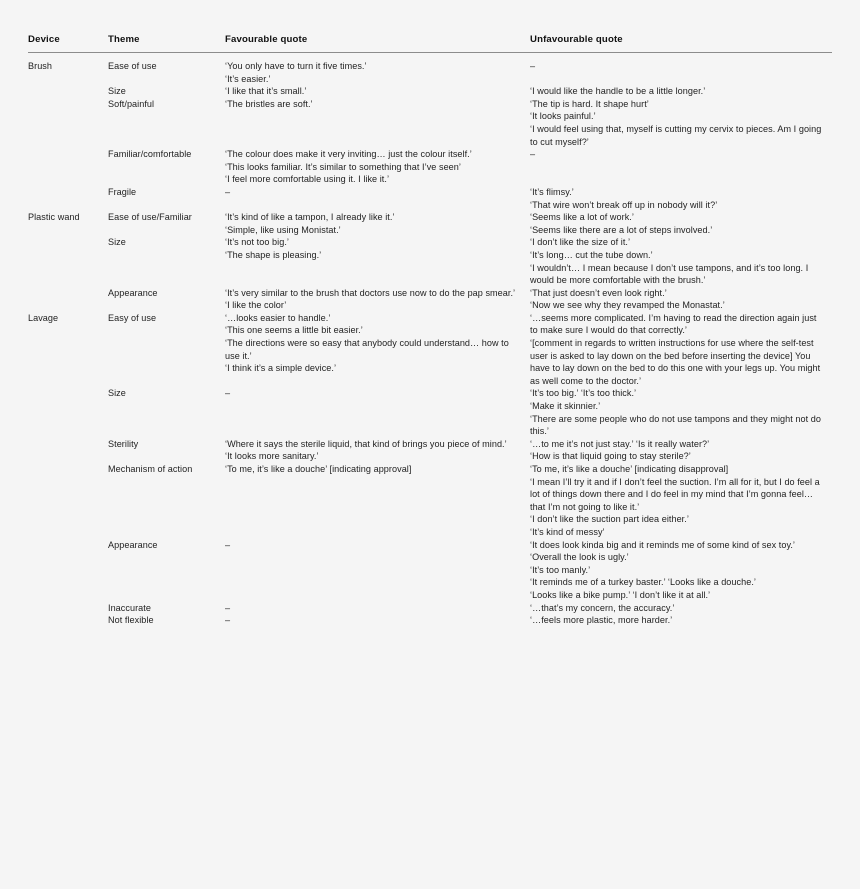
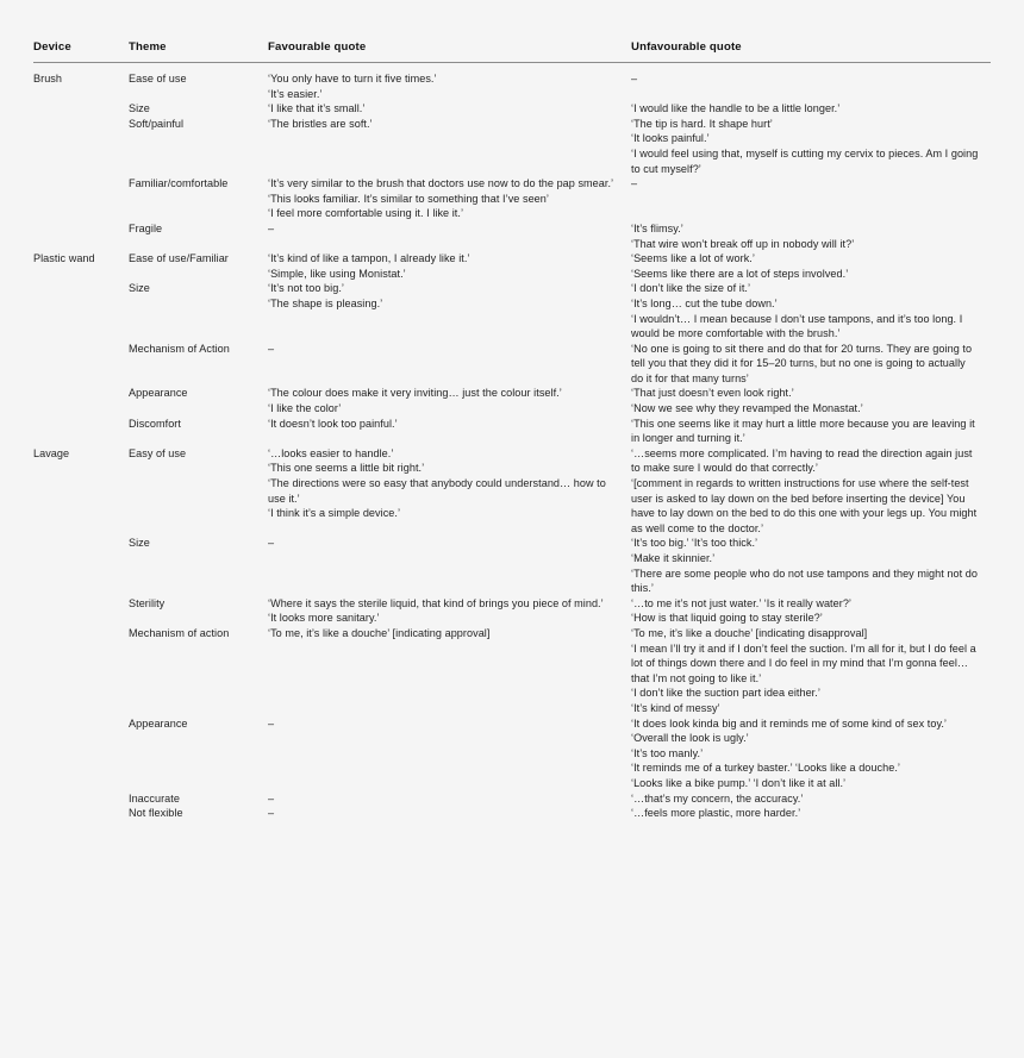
  Device	Theme	Favourable quote	Unfavourable quote
  Brush	Ease of use	‘You only have to turn it five times.’‘It’s easier.’	–
  	Size	‘I like that it’s small.’	‘I would like the handle to be a little longer.’
  	Soft/painful	‘The bristles are soft.’	‘The tip is hard. It shape hurt’‘It looks painful.’‘I would feel using that, myself is cutting my cervix to pieces. Am I going to cut myself?’
- 	Familiar/comfortable	‘The colour does make it very inviting… just the colour itself.’‘This looks familiar. It’s similar to something that I’ve seen’‘I feel more comfortable using it. I like it.’	–
+ 	Familiar/comfortable	‘It’s very similar to the brush that doctors use now to do the pap smear.’‘This looks familiar. It’s similar to something that I’ve seen’‘I feel more comfortable using it. I like it.’	–
  	Fragile	–	‘It’s flimsy.’‘That wire won’t break off up in nobody will it?’
  Plastic wand	Ease of use/Familiar	‘It’s kind of like a tampon, I already like it.’‘Simple, like using Monistat.’	‘Seems like a lot of work.’‘Seems like there are a lot of steps involved.’
  	Size	‘It’s not too big.’‘The shape is pleasing.’	‘I don’t like the size of it.’‘It’s long… cut the tube down.’‘I wouldn’t… I mean because I don’t use tampons, and it’s too long. I would be more comfortable with the brush.’
+ 	Mechanism of Action	–	‘No one is going to sit there and do that for 20 turns. They are going to tell you that they did it for 15–20 turns, but no one is going to actually do it for that many turns’
- 	Appearance	‘It’s very similar to the brush that doctors use now to do the pap smear.’‘I like the color’	‘That just doesn’t even look right.’‘Now we see why they revamped the Monastat.’
+ 	Appearance	‘The colour does make it very inviting… just the colour itself.’‘I like the color’	‘That just doesn’t even look right.’‘Now we see why they revamped the Monastat.’
+ 	Discomfort	‘It doesn’t look too painful.’	‘This one seems like it may hurt a little more because you are leaving it in longer and turning it.’
- Lavage	Easy of use	‘…looks easier to handle.’‘This one seems a little bit easier.’‘The directions were so easy that anybody could understand… how to use it.’‘I think it’s a simple device.’	‘…seems more complicated. I’m having to read the direction again just to make sure I would do that correctly.’‘[comment in regards to written instructions for use where the self-test user is asked to lay down on the bed before inserting the device] You have to lay down on the bed to do this one with your legs up. You might as well come to the doctor.’
+ Lavage	Easy of use	‘…looks easier to handle.’‘This one seems a little bit right.’‘The directions were so easy that anybody could understand… how to use it.’‘I think it’s a simple device.’	‘…seems more complicated. I’m having to read the direction again just to make sure I would do that correctly.’‘[comment in regards to written instructions for use where the self-test user is asked to lay down on the bed before inserting the device] You have to lay down on the bed to do this one with your legs up. You might as well come to the doctor.’
  	Size	–	‘It’s too big.’ ‘It’s too thick.’‘Make it skinnier.’‘There are some people who do not use tampons and they might not do this.’
- 	Sterility	‘Where it says the sterile liquid, that kind of brings you piece of mind.’‘It looks more sanitary.’	‘…to me it’s not just stay.’ ‘Is it really water?’‘How is that liquid going to stay sterile?’
+ 	Sterility	‘Where it says the sterile liquid, that kind of brings you piece of mind.’‘It looks more sanitary.’	‘…to me it’s not just water.’ ‘Is it really water?’‘How is that liquid going to stay sterile?’
  	Mechanism of action	‘To me, it’s like a douche’ [indicating approval]	‘To me, it’s like a douche’ [indicating disapproval]‘I mean I’ll try it and if I don’t feel the suction. I’m all for it, but I do feel a lot of things down there and I do feel in my mind that I’m gonna feel… that I’m not going to like it.’‘I don’t like the suction part idea either.’‘It’s kind of messy’
  	Appearance	–	‘It does look kinda big and it reminds me of some kind of sex toy.’‘Overall the look is ugly.’‘It’s too manly.’‘It reminds me of a turkey baster.’ ‘Looks like a douche.’‘Looks like a bike pump.’ ‘I don’t like it at all.’
  	Inaccurate	–	‘…that’s my concern, the accuracy.’
  	Not flexible	–	‘…feels more plastic, more harder.’
